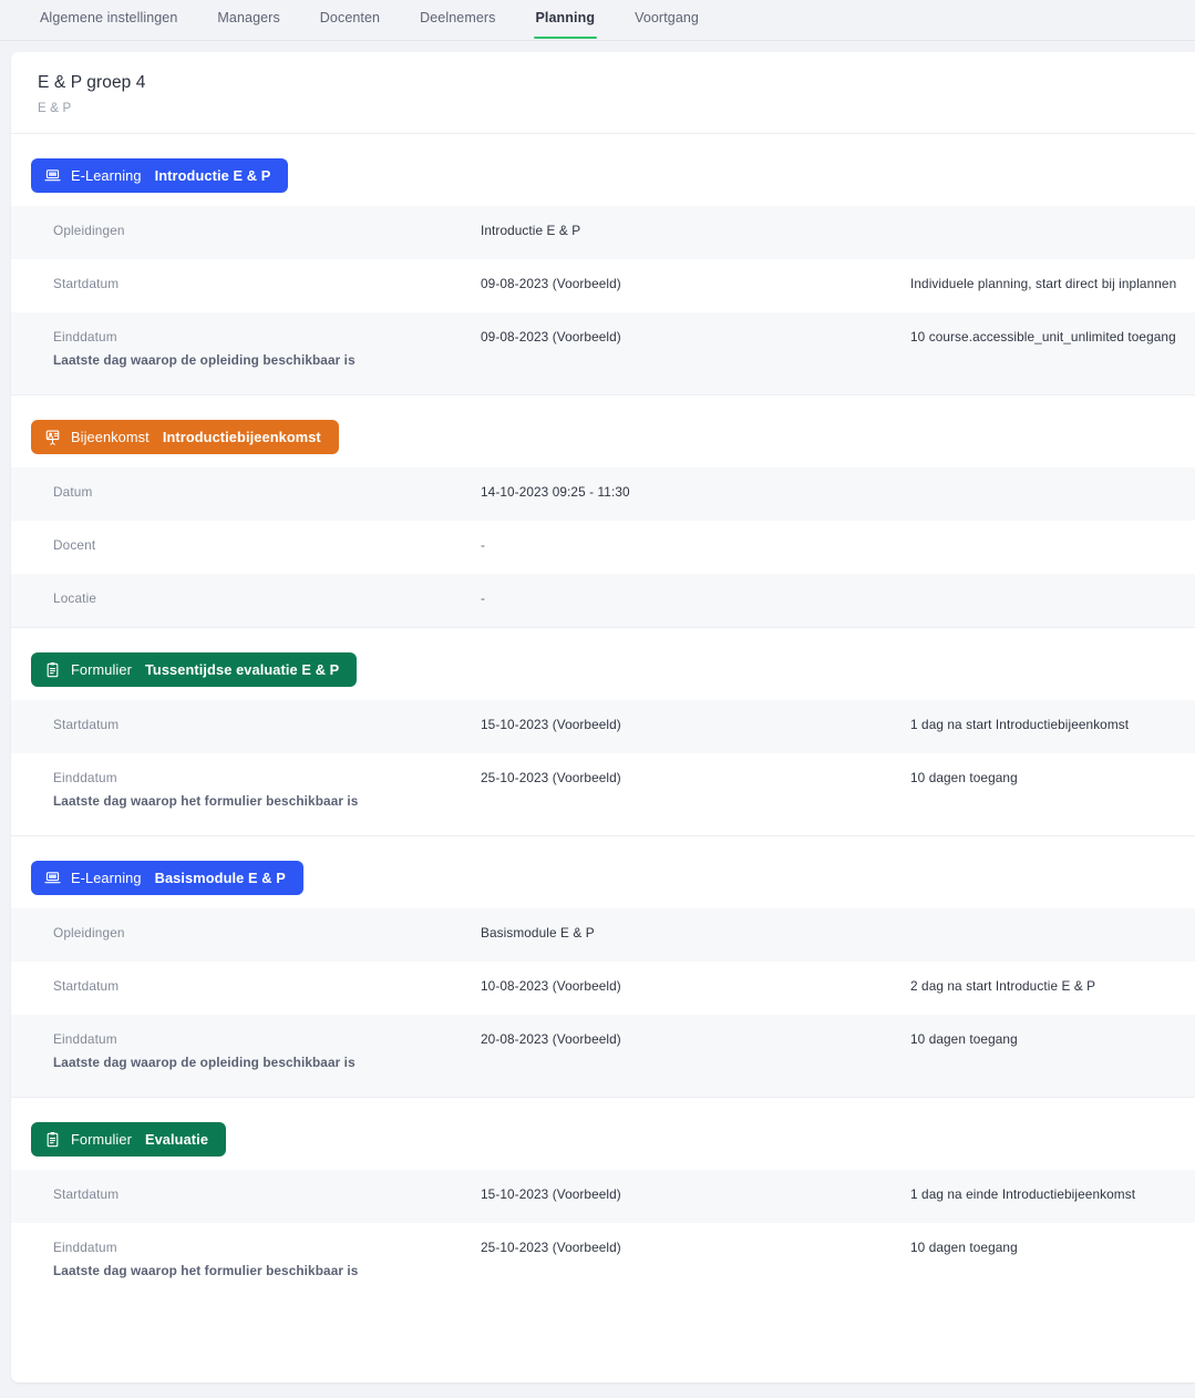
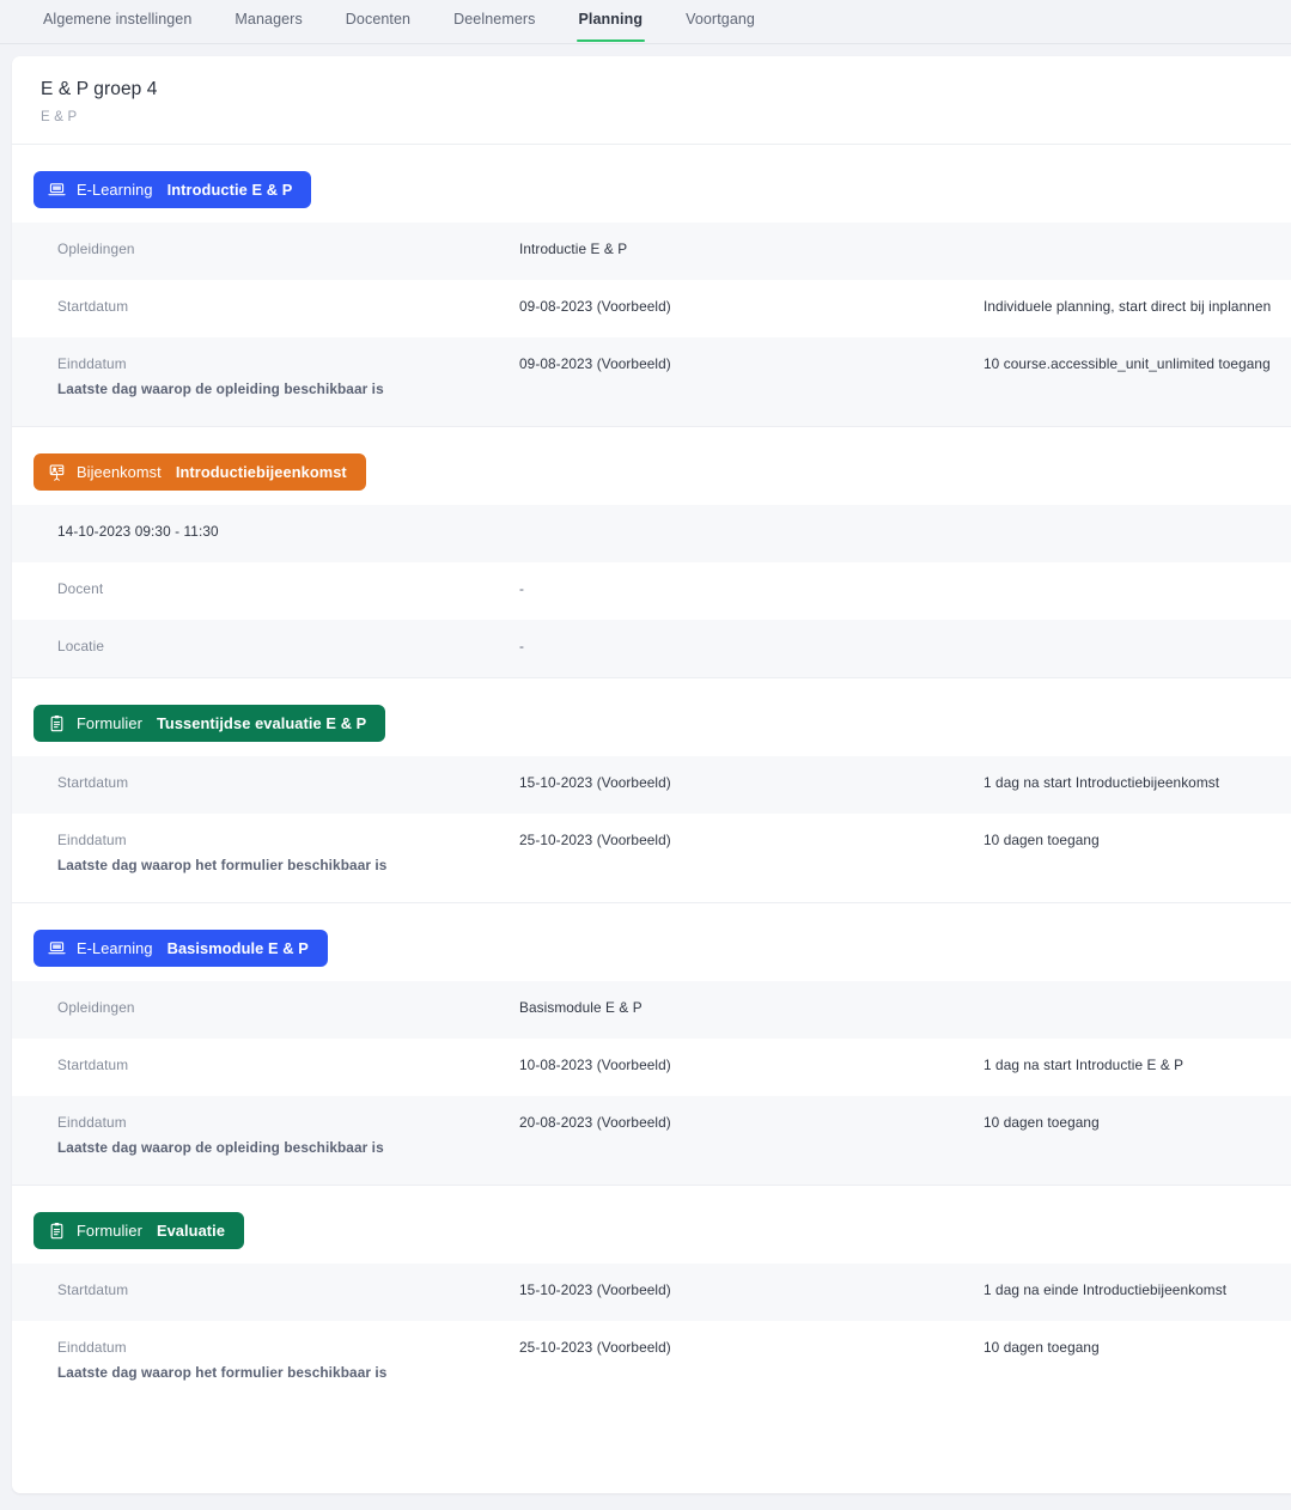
  Algemene instellingen
  Managers
  Docenten
  Deelnemers
  Planning
  Voortgang
  E & P groep 4
  E & P
  E-Learning
  Introductie E & P
  Opleidingen
  Introductie E & P
  Startdatum
  09-08-2023 (Voorbeeld)
  Individuele planning, start direct bij inplannen
  Einddatum
  Laatste dag waarop de opleiding beschikbaar is
  09-08-2023 (Voorbeeld)
  10 course.accessible_unit_unlimited toegang
  Bijeenkomst
  Introductiebijeenkomst
- Datum
- 14-10-2023 09:25 - 11:30
+ 14-10-2023 09:30 - 11:30
  Docent
  -
  Locatie
  -
  Formulier
  Tussentijdse evaluatie E & P
  Startdatum
  15-10-2023 (Voorbeeld)
  1 dag na start Introductiebijeenkomst
  Einddatum
  Laatste dag waarop het formulier beschikbaar is
  25-10-2023 (Voorbeeld)
  10 dagen toegang
  E-Learning
  Basismodule E & P
  Opleidingen
  Basismodule E & P
  Startdatum
  10-08-2023 (Voorbeeld)
- 2 dag na start Introductie E & P
+ 1 dag na start Introductie E & P
  Einddatum
  Laatste dag waarop de opleiding beschikbaar is
  20-08-2023 (Voorbeeld)
  10 dagen toegang
  Formulier
  Evaluatie
  Startdatum
  15-10-2023 (Voorbeeld)
  1 dag na einde Introductiebijeenkomst
  Einddatum
  Laatste dag waarop het formulier beschikbaar is
  25-10-2023 (Voorbeeld)
  10 dagen toegang
